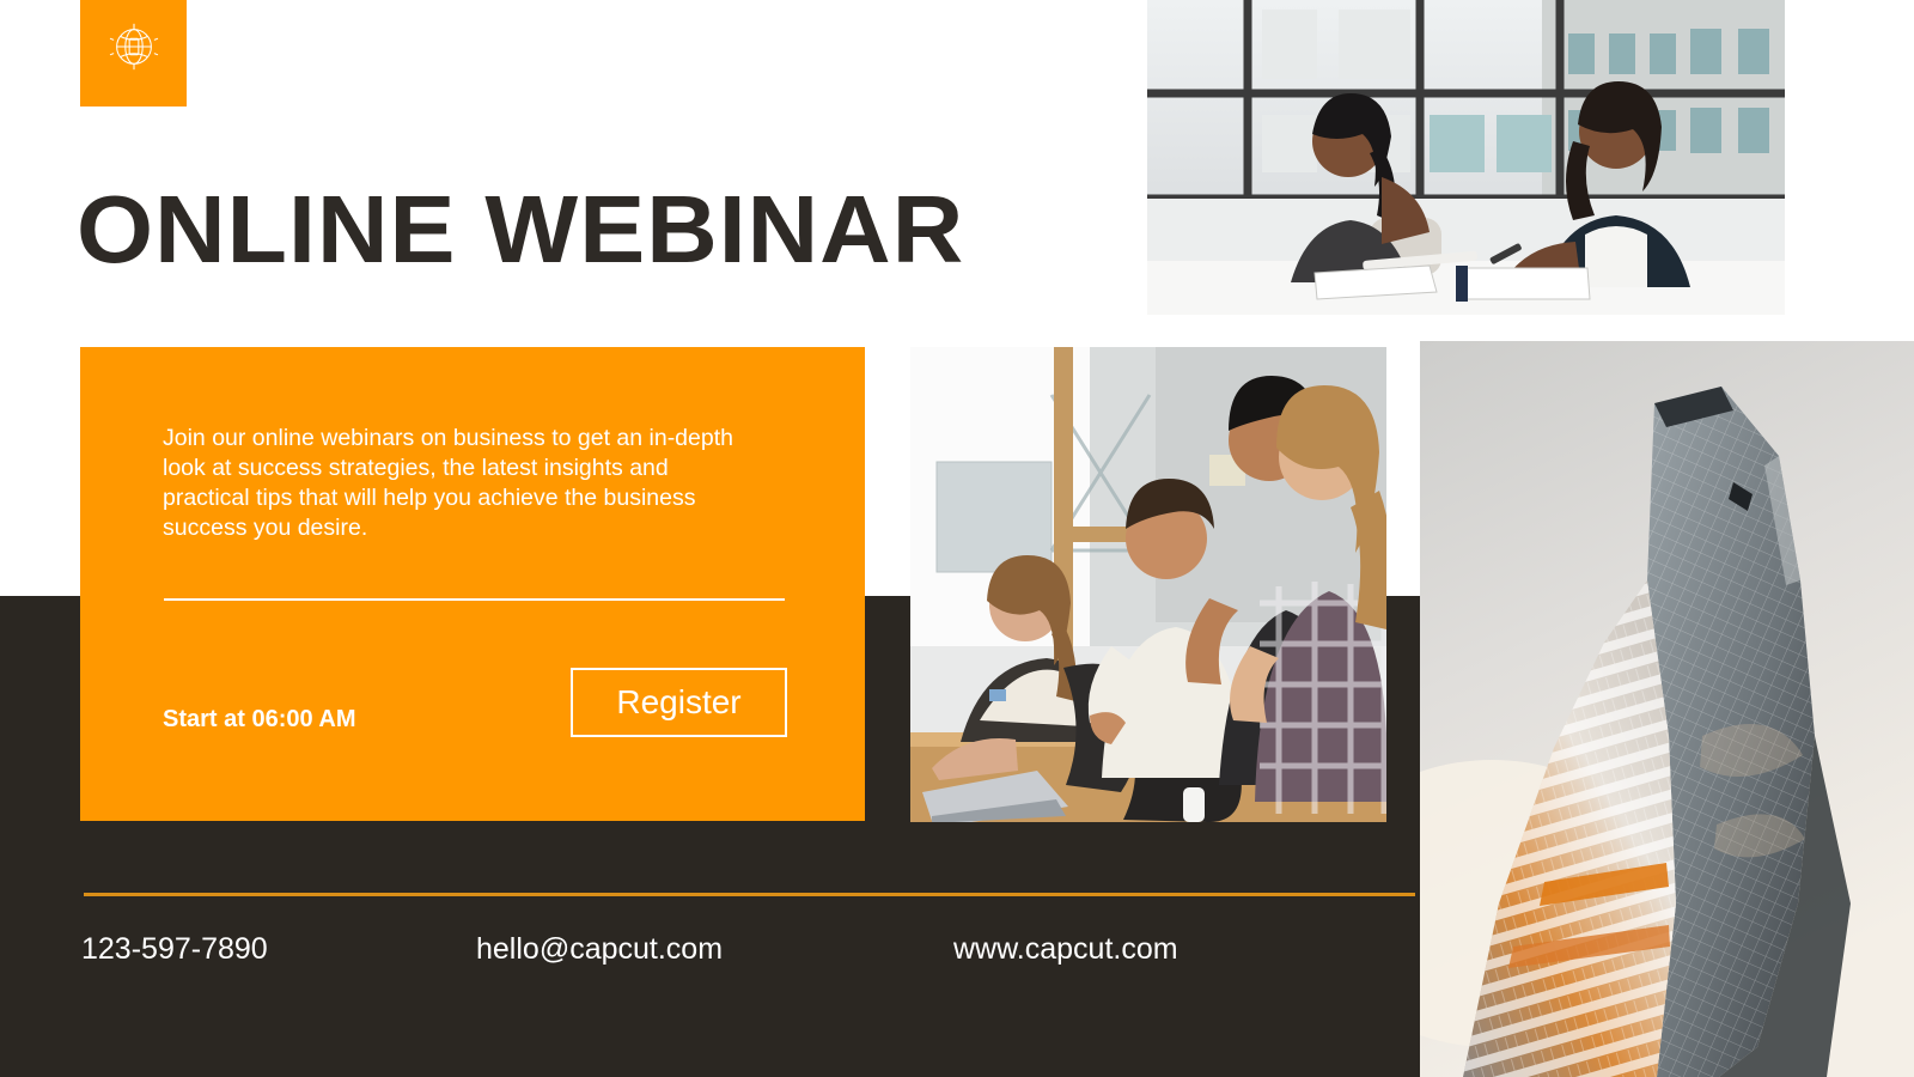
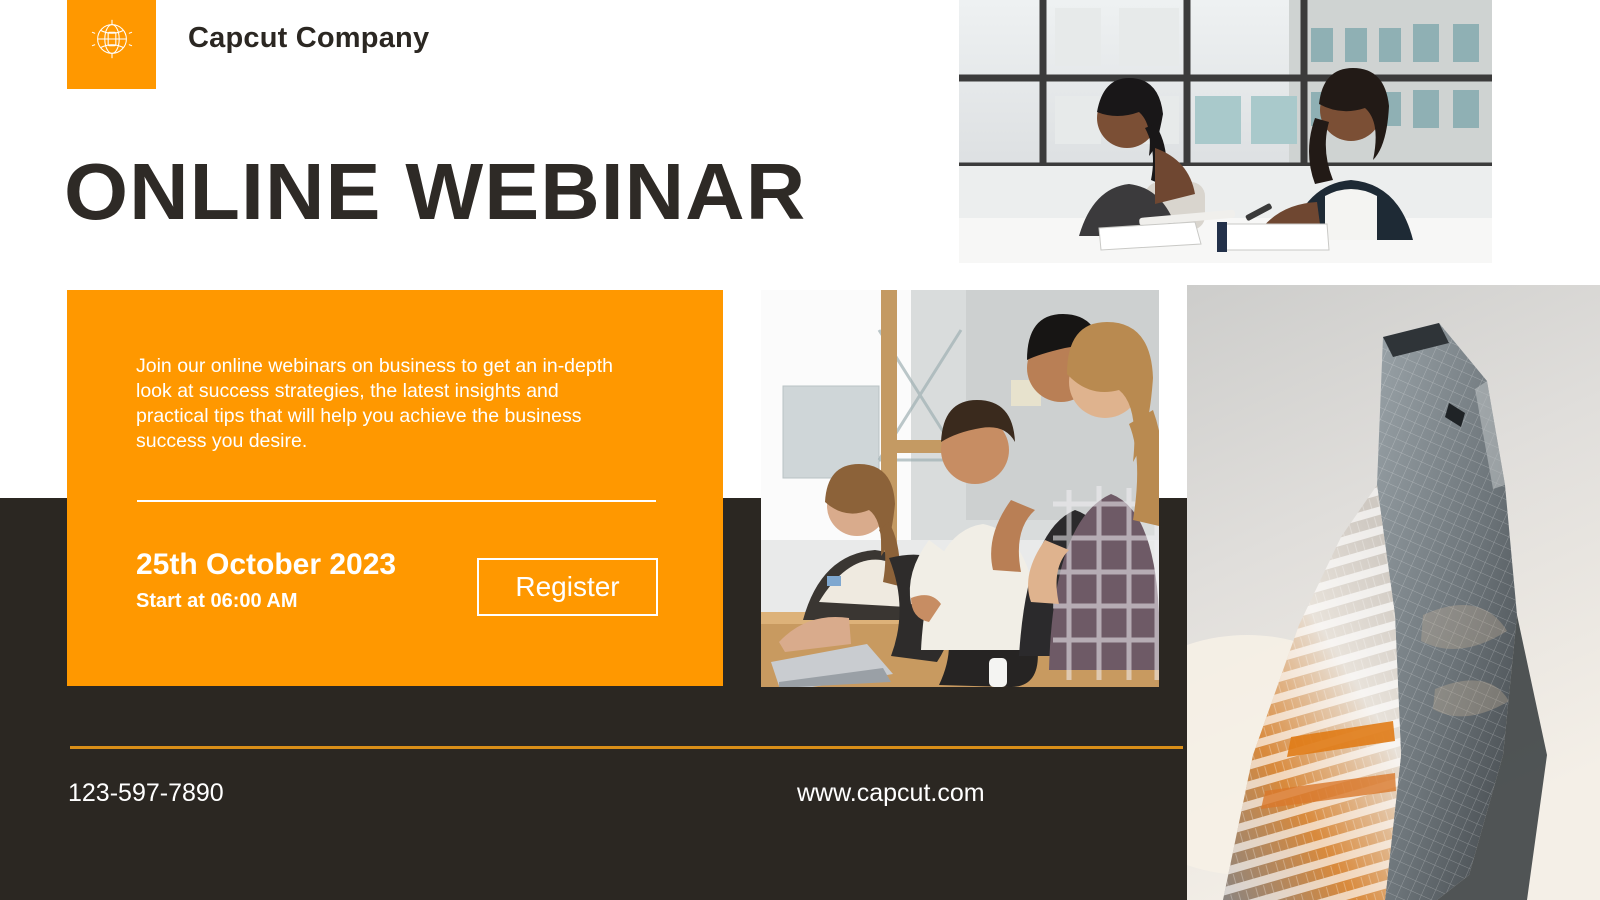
+ Capcut Company
  ONLINE WEBINAR
  Join our online webinars on business to get an in-depth
  look at success strategies, the latest insights and
  practical tips that will help you achieve the business
  success you desire.
+ 25th October 2023
  Start at 06:00 AM
  Register
  123-597-7890
- hello@capcut.com
  www.capcut.com
